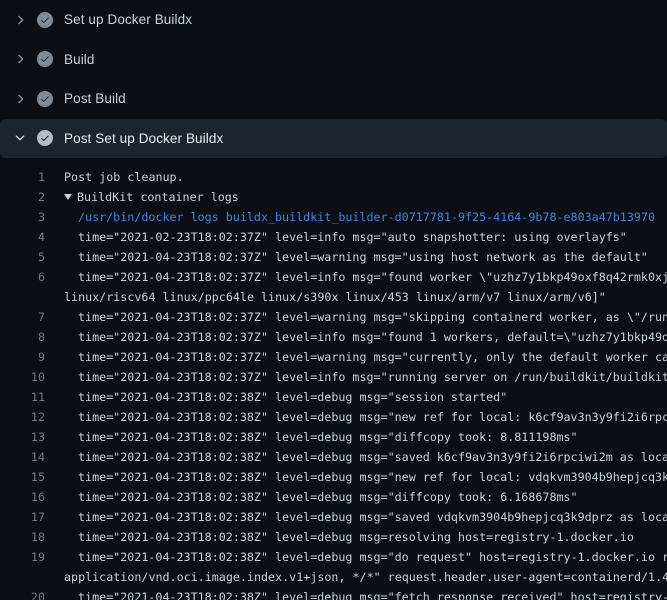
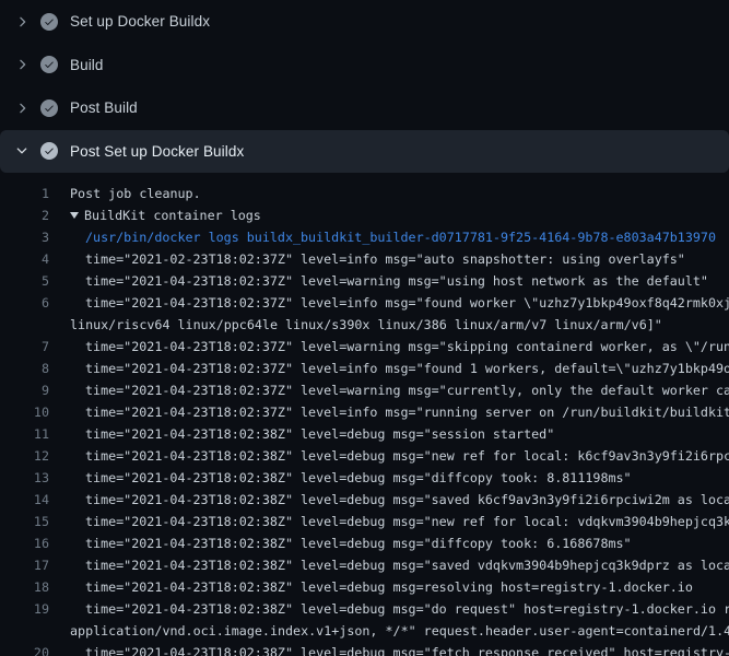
  Set up Docker Buildx
  Build
  Post Build
  Post Set up Docker Buildx
  1
  Post job cleanup.
  2
  BuildKit container logs
  3
  /usr/bin/docker logs buildx_buildkit_builder-d0717781-9f25-4164-9b78-e803a47b13970
  4
  time="2021-02-23T18:02:37Z" level=info msg="auto snapshotter: using overlayfs"
  5
  time="2021-04-23T18:02:37Z" level=warning msg="using host network as the default"
  6
  time="2021-04-23T18:02:37Z" level=info msg="found worker \"uzhz7y1bkp49oxf8q42rmk0xj
- linux/riscv64 linux/ppc64le linux/s390x linux/453 linux/arm/v7 linux/arm/v6]"
+ linux/riscv64 linux/ppc64le linux/s390x linux/386 linux/arm/v7 linux/arm/v6]"
  7
  time="2021-04-23T18:02:37Z" level=warning msg="skipping containerd worker, as \"/run
  8
  time="2021-04-23T18:02:37Z" level=info msg="found 1 workers, default=\"uzhz7y1bkp49o
  9
  time="2021-04-23T18:02:37Z" level=warning msg="currently, only the default worker ca
  10
  time="2021-04-23T18:02:37Z" level=info msg="running server on /run/buildkit/buildkit
  11
  time="2021-04-23T18:02:38Z" level=debug msg="session started"
  12
  time="2021-04-23T18:02:38Z" level=debug msg="new ref for local: k6cf9av3n3y9fi2i6rpc
  13
  time="2021-04-23T18:02:38Z" level=debug msg="diffcopy took: 8.811198ms"
  14
  time="2021-04-23T18:02:38Z" level=debug msg="saved k6cf9av3n3y9fi2i6rpciwi2m as loca
  15
  time="2021-04-23T18:02:38Z" level=debug msg="new ref for local: vdqkvm3904b9hepjcq3k
  16
  time="2021-04-23T18:02:38Z" level=debug msg="diffcopy took: 6.168678ms"
  17
  time="2021-04-23T18:02:38Z" level=debug msg="saved vdqkvm3904b9hepjcq3k9dprz as loca
  18
  time="2021-04-23T18:02:38Z" level=debug msg=resolving host=registry-1.docker.io
  19
  time="2021-04-23T18:02:38Z" level=debug msg="do request" host=registry-1.docker.io r
  application/vnd.oci.image.index.v1+json, */*" request.header.user-agent=containerd/1.4
  20
  time="2021-04-23T18:02:38Z" level=debug msg="fetch response received" host=registry-
